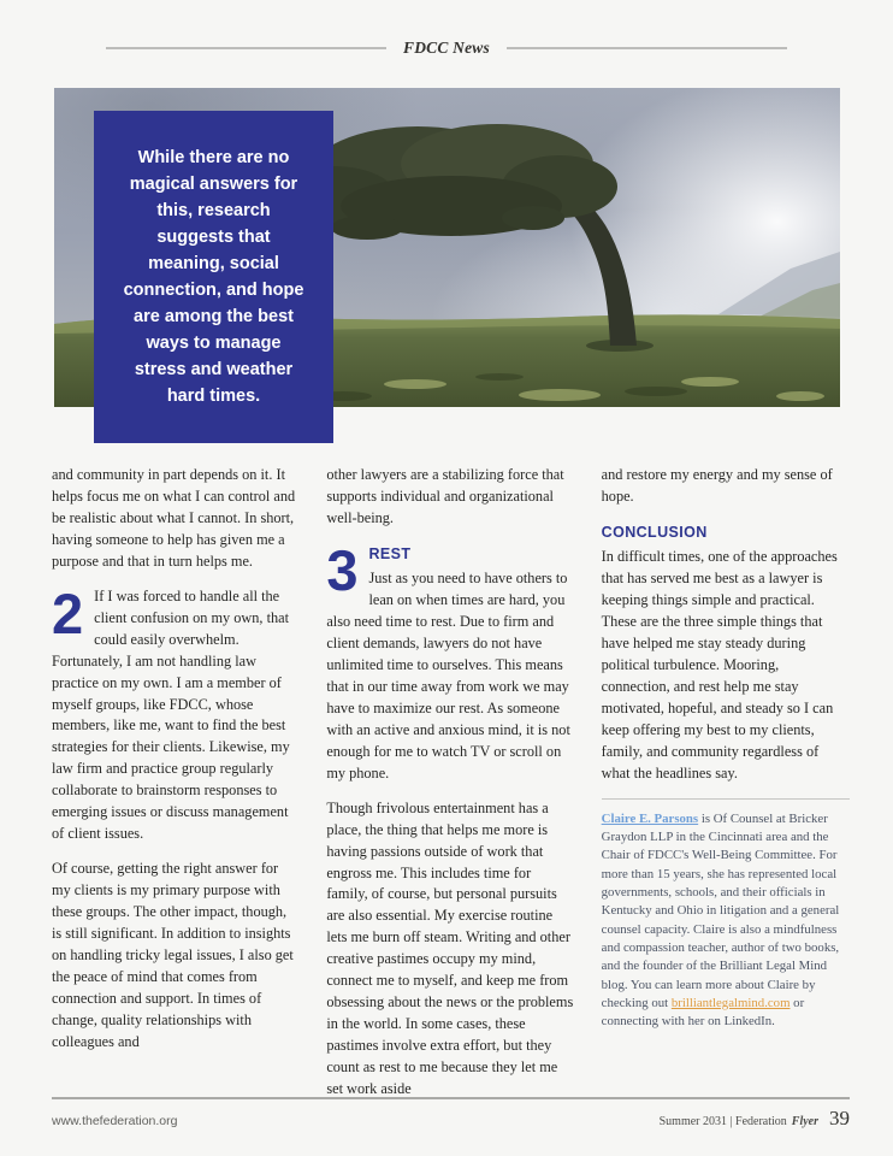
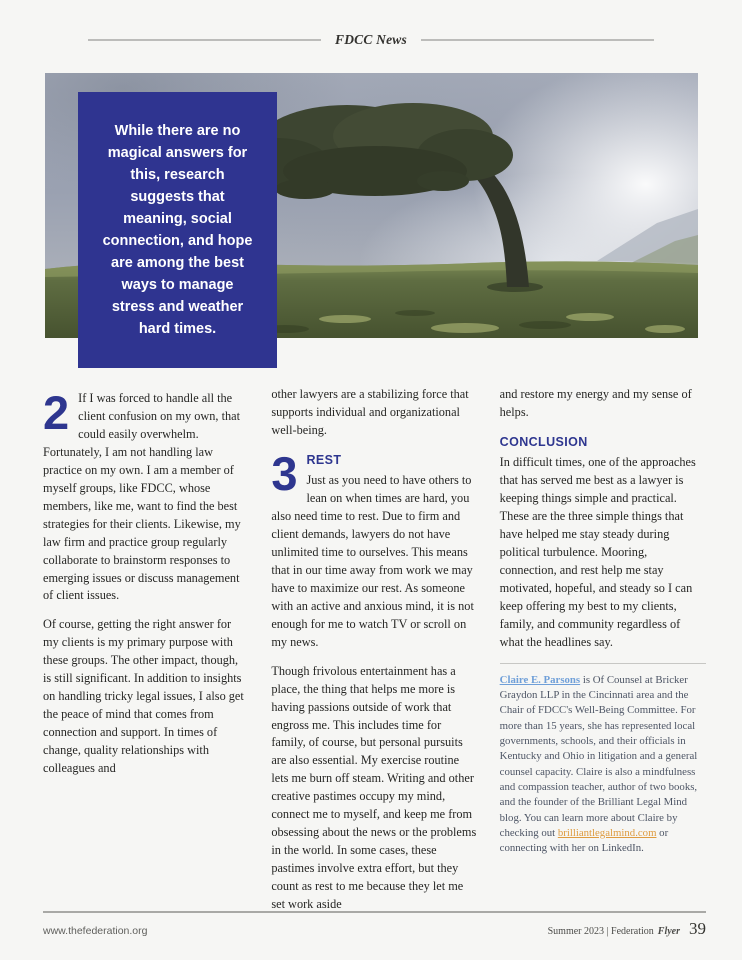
  FDCC News
  While there are no magical answers for this, research suggests that meaning, social connection, and hope are among the best ways to manage stress and weather hard times.
- and community in part depends on it. It helps focus me on what I can control and be realistic about what I cannot. In short, having someone to help has given me a purpose and that in turn helps me.
  2
  If I was forced to handle all the client confusion on my own, that could easily overwhelm. Fortunately, I am not handling law practice on my own. I am a member of myself groups, like FDCC, whose members, like me, want to find the best strategies for their clients. Likewise, my law firm and practice group regularly collaborate to brainstorm responses to emerging issues or discuss management of client issues.
  Of course, getting the right answer for my clients is my primary purpose with these groups. The other impact, though, is still significant. In addition to insights on handling tricky legal issues, I also get the peace of mind that comes from connection and support. In times of change, quality relationships with colleagues and
  other lawyers are a stabilizing force that supports individual and organizational well-being.
  3
  REST
- Just as you need to have others to lean on when times are hard, you also need time to rest. Due to firm and client demands, lawyers do not have unlimited time to ourselves. This means that in our time away from work we may have to maximize our rest. As someone with an active and anxious mind, it is not enough for me to watch TV or scroll on my phone.
+ Just as you need to have others to lean on when times are hard, you also need time to rest. Due to firm and client demands, lawyers do not have unlimited time to ourselves. This means that in our time away from work we may have to maximize our rest. As someone with an active and anxious mind, it is not enough for me to watch TV or scroll on my news.
  Though frivolous entertainment has a place, the thing that helps me more is having passions outside of work that engross me. This includes time for family, of course, but personal pursuits are also essential. My exercise routine lets me burn off steam. Writing and other creative pastimes occupy my mind, connect me to myself, and keep me from obsessing about the news or the problems in the world. In some cases, these pastimes involve extra effort, but they count as rest to me because they let me set work aside
- and restore my energy and my sense of hope.
+ and restore my energy and my sense of helps.
  CONCLUSION
  In difficult times, one of the approaches that has served me best as a lawyer is keeping things simple and practical. These are the three simple things that have helped me stay steady during political turbulence. Mooring, connection, and rest help me stay motivated, hopeful, and steady so I can keep offering my best to my clients, family, and community regardless of what the headlines say.
  Claire E. Parsons is Of Counsel at Bricker Graydon LLP in the Cincinnati area and the Chair of FDCC's Well-Being Committee. For more than 15 years, she has represented local governments, schools, and their officials in Kentucky and Ohio in litigation and a general counsel capacity. Claire is also a mindfulness and compassion teacher, author of two books, and the founder of the Brilliant Legal Mind blog. You can learn more about Claire by checking out brilliantlegalmind.com or connecting with her on LinkedIn.
  www.thefederation.org
- Summer 2031 | Federation
+ Summer 2023 | Federation
  Flyer
  39
